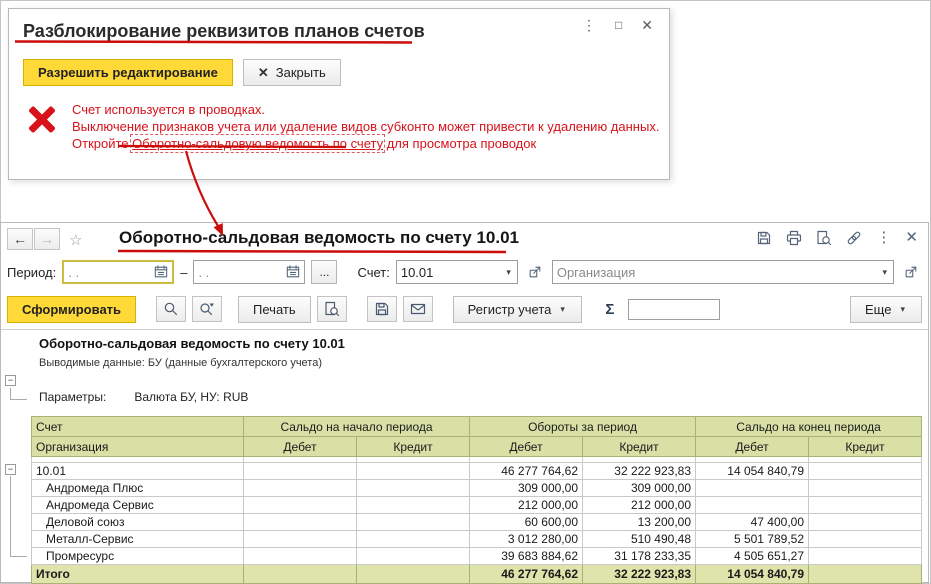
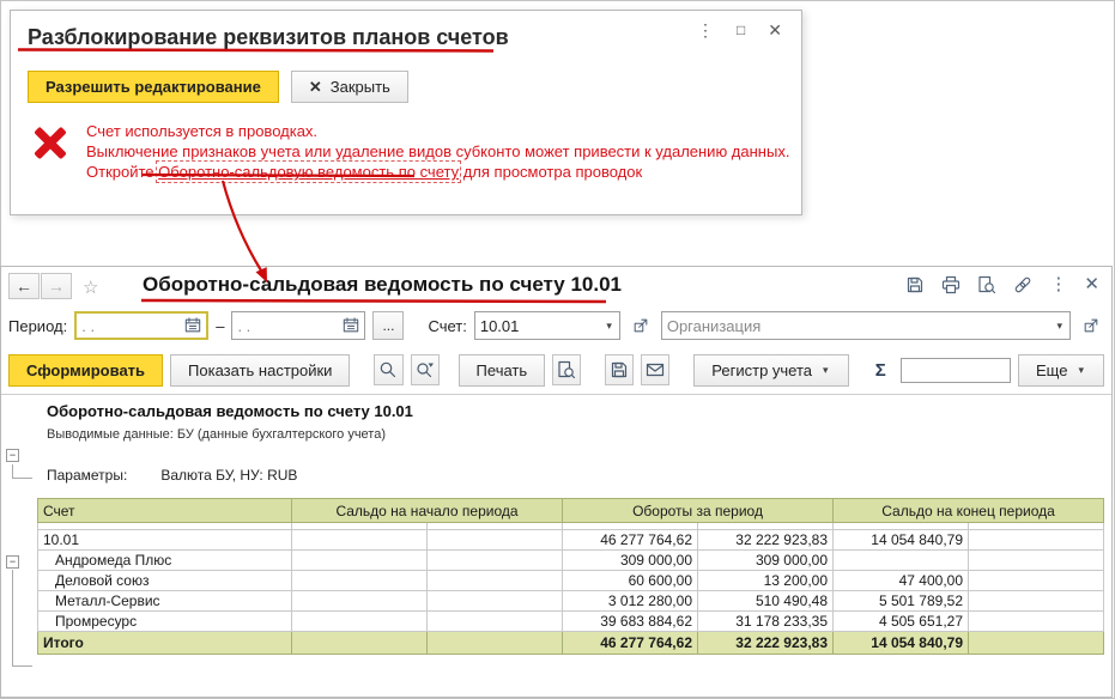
  Разблокирование реквизитов планов счетов
  ⋮
  □
  ✕
  Разрешить редактирование
  ✕
  Закрыть
  Счет используется в проводках.
  Выключение признаков учета или удаление видов субконто может привести к удалению данных.
  Откройте Оборотно-сальдовую ведомость по счету для просмотра проводок
  ←
  →
  ☆
  Оборотно-сальдовая ведомость по счету 10.01
  ⋮
  ✕
  Период:
  . .
  –
  . .
  ...
  Счет:
  10.01
  ▾
  Организация
  ▾
  Сформировать
+ Показать настройки
  Печать
  Регистр учета
  ▾
  Σ
  Еще
  ▾
  −
  −
  Оборотно-сальдовая ведомость по счету 10.01
  Выводимые данные: БУ (данные бухгалтерского учета)
  Параметры: Валюта БУ, НУ: RUB
  Счет	Сальдо на начало периода	Обороты за период	Сальдо на конец периода
- Организация	Дебет	Кредит	Дебет	Кредит	Дебет	Кредит
  10.01			46 277 764,62	32 222 923,83	14 054 840,79
  Андромеда Плюс			309 000,00	309 000,00
- Андромеда Сервис			212 000,00	212 000,00
  Деловой союз			60 600,00	13 200,00	47 400,00
  Металл-Сервис			3 012 280,00	510 490,48	5 501 789,52
  Промресурс			39 683 884,62	31 178 233,35	4 505 651,27
  Итого			46 277 764,62	32 222 923,83	14 054 840,79
